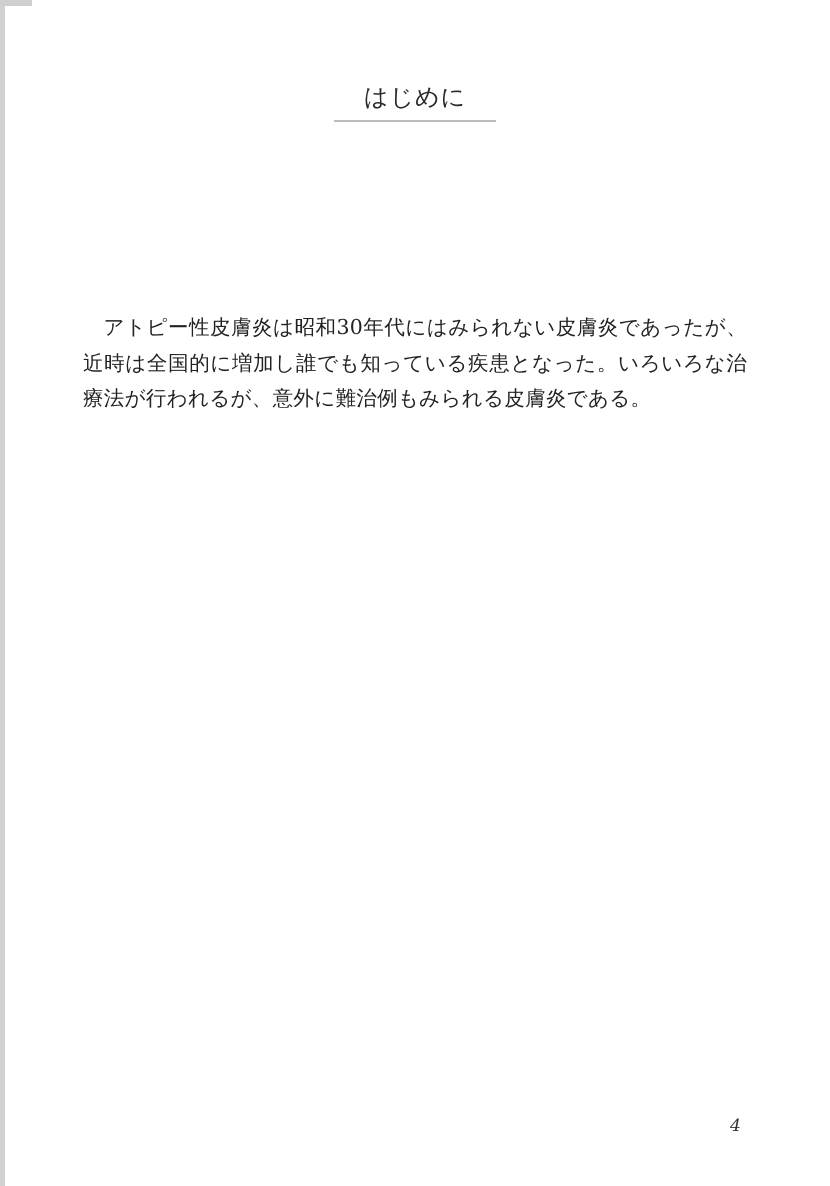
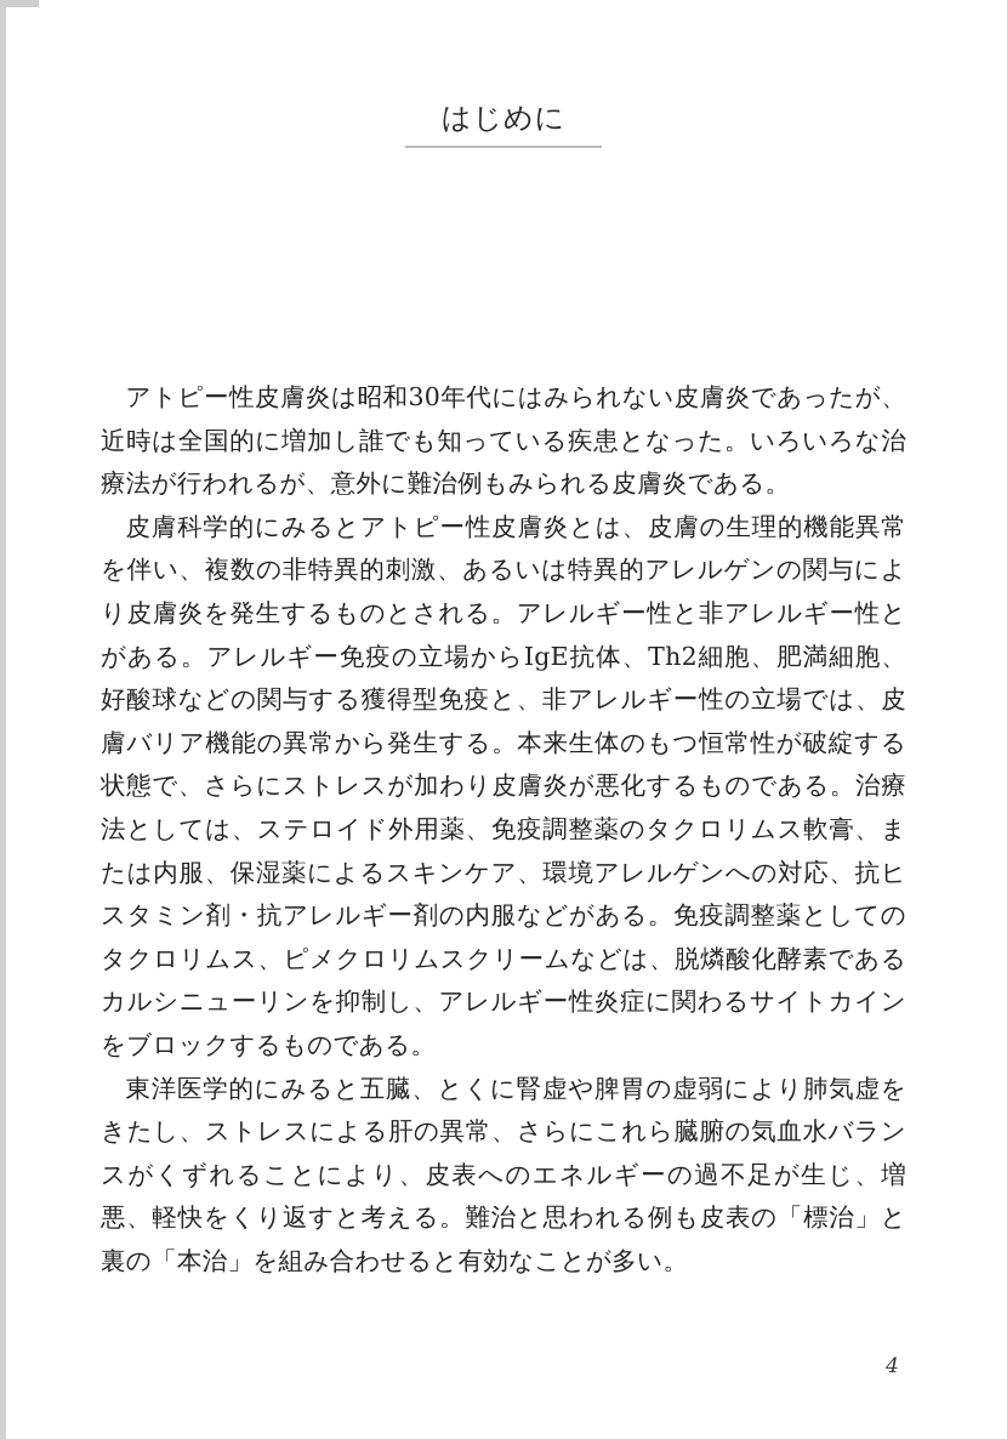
  はじめに
  アトピー性皮膚炎は昭和30年代にはみられない皮膚炎であったが、近時は全国的に増加し誰でも知っている疾患となった。いろいろな治療法が行われるが、意外に難治例もみられる皮膚炎である。
+ 皮膚科学的にみるとアトピー性皮膚炎とは、皮膚の生理的機能異常を伴い、複数の非特異的刺激、あるいは特異的アレルゲンの関与により皮膚炎を発生するものとされる。アレルギー性と非アレルギー性とがある。アレルギー免疫の立場からIgE抗体、Th2細胞、肥満細胞、好酸球などの関与する獲得型免疫と、非アレルギー性の立場では、皮膚バリア機能の異常から発生する。本来生体のもつ恒常性が破綻する状態で、さらにストレスが加わり皮膚炎が悪化するものである。治療法としては、ステロイド外用薬、免疫調整薬のタクロリムス軟膏、または内服、保湿薬によるスキンケア、環境アレルゲンへの対応、抗ヒスタミン剤・抗アレルギー剤の内服などがある。免疫調整薬としてのタクロリムス、ピメクロリムスクリームなどは、脱燐酸化酵素であるカルシニューリンを抑制し、アレルギー性炎症に関わるサイトカインをブロックするものである。
+ 東洋医学的にみると五臓、とくに腎虚や脾胃の虚弱により肺気虚をきたし、ストレスによる肝の異常、さらにこれら臓腑の気血水バランスがくずれることにより、皮表へのエネルギーの過不足が生じ、増悪、軽快をくり返すと考える。難治と思われる例も皮表の「標治」と裏の「本治」を組み合わせると有効なことが多い。
  4
